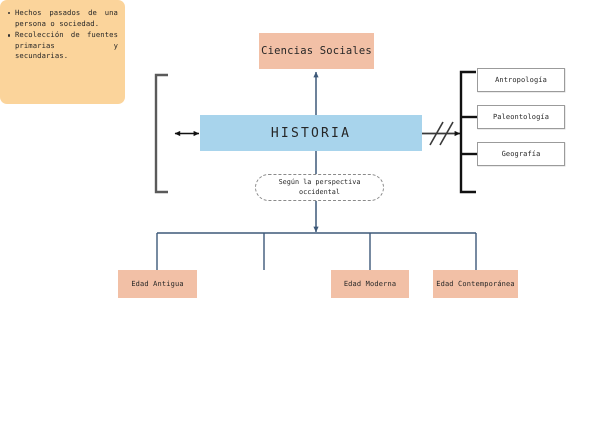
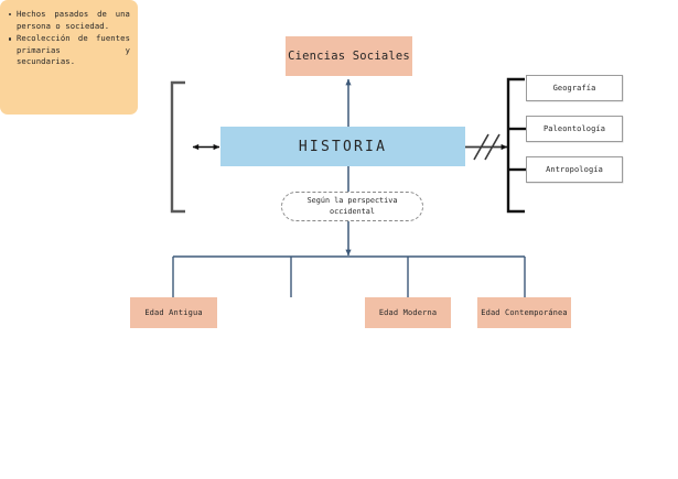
  Ciencias Sociales
  HISTORIA
  Hechos pasados de una persona o sociedad.
  Recolección de fuentes primarias y secundarias.
  Según la perspectiva
  occidental
- Antropología
+ Geografía
  Paleontología
- Geografía
+ Antropología
  Edad Antigua
  Edad Moderna
  Edad Contemporánea
